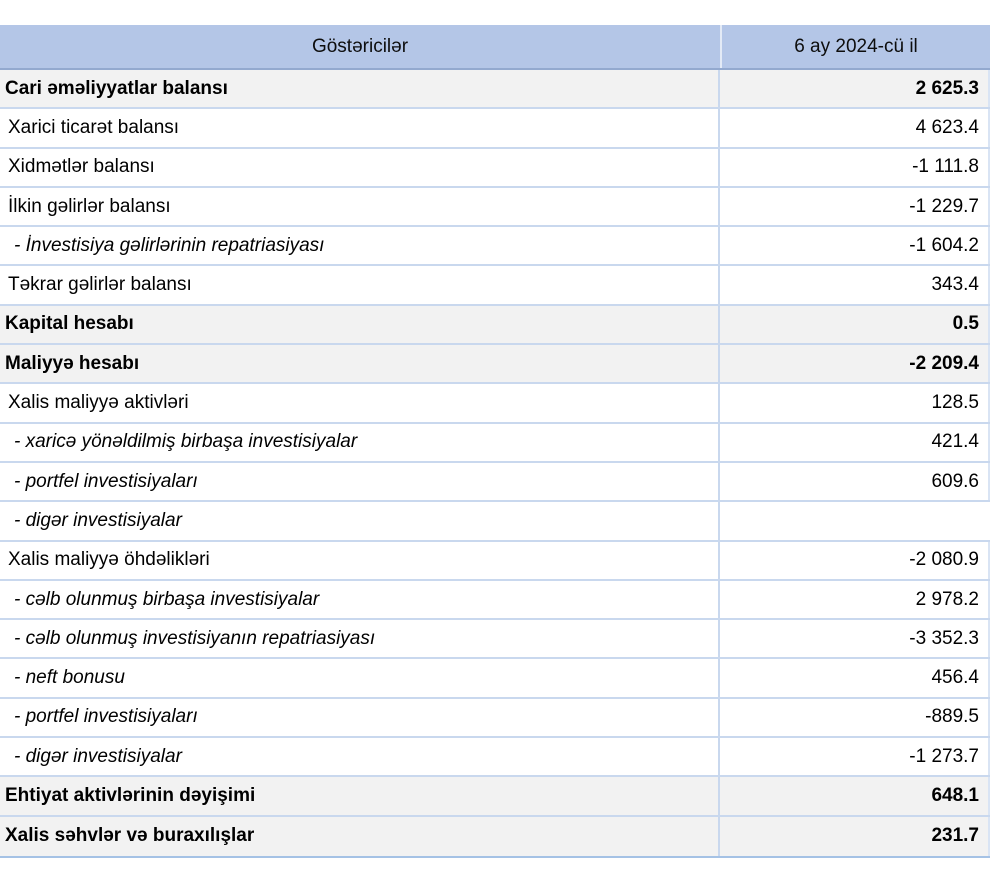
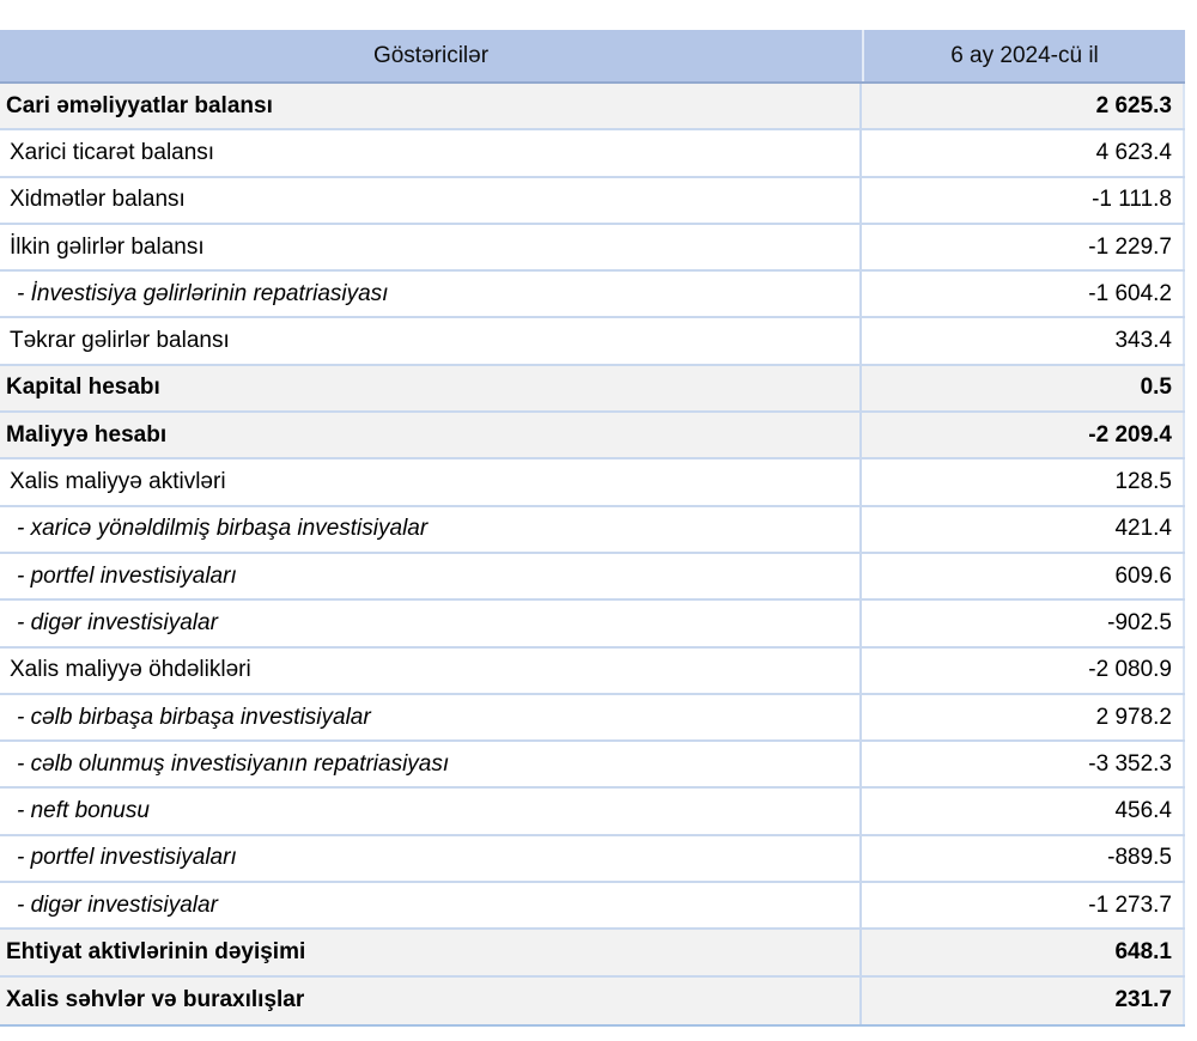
  Göstəricilər
  6 ay 2024-cü il
  Cari əməliyyatlar balansı
  2 625.3
  Xarici ticarət balansı
  4 623.4
  Xidmətlər balansı
  -1 111.8
  İlkin gəlirlər balansı
  -1 229.7
  - İnvestisiya gəlirlərinin repatriasiyası
  -1 604.2
  Təkrar gəlirlər balansı
  343.4
  Kapital hesabı
  0.5
  Maliyyə hesabı
  -2 209.4
  Xalis maliyyə aktivləri
  128.5
  - xaricə yönəldilmiş birbaşa investisiyalar
  421.4
  - portfel investisiyaları
  609.6
  - digər investisiyalar
+ -902.5
  Xalis maliyyə öhdəlikləri
  -2 080.9
- - cəlb olunmuş birbaşa investisiyalar
+ - cəlb birbaşa birbaşa investisiyalar
  2 978.2
  - cəlb olunmuş investisiyanın repatriasiyası
  -3 352.3
  - neft bonusu
  456.4
  - portfel investisiyaları
  -889.5
  - digər investisiyalar
  -1 273.7
  Ehtiyat aktivlərinin dəyişimi
  648.1
  Xalis səhvlər və buraxılışlar
  231.7
